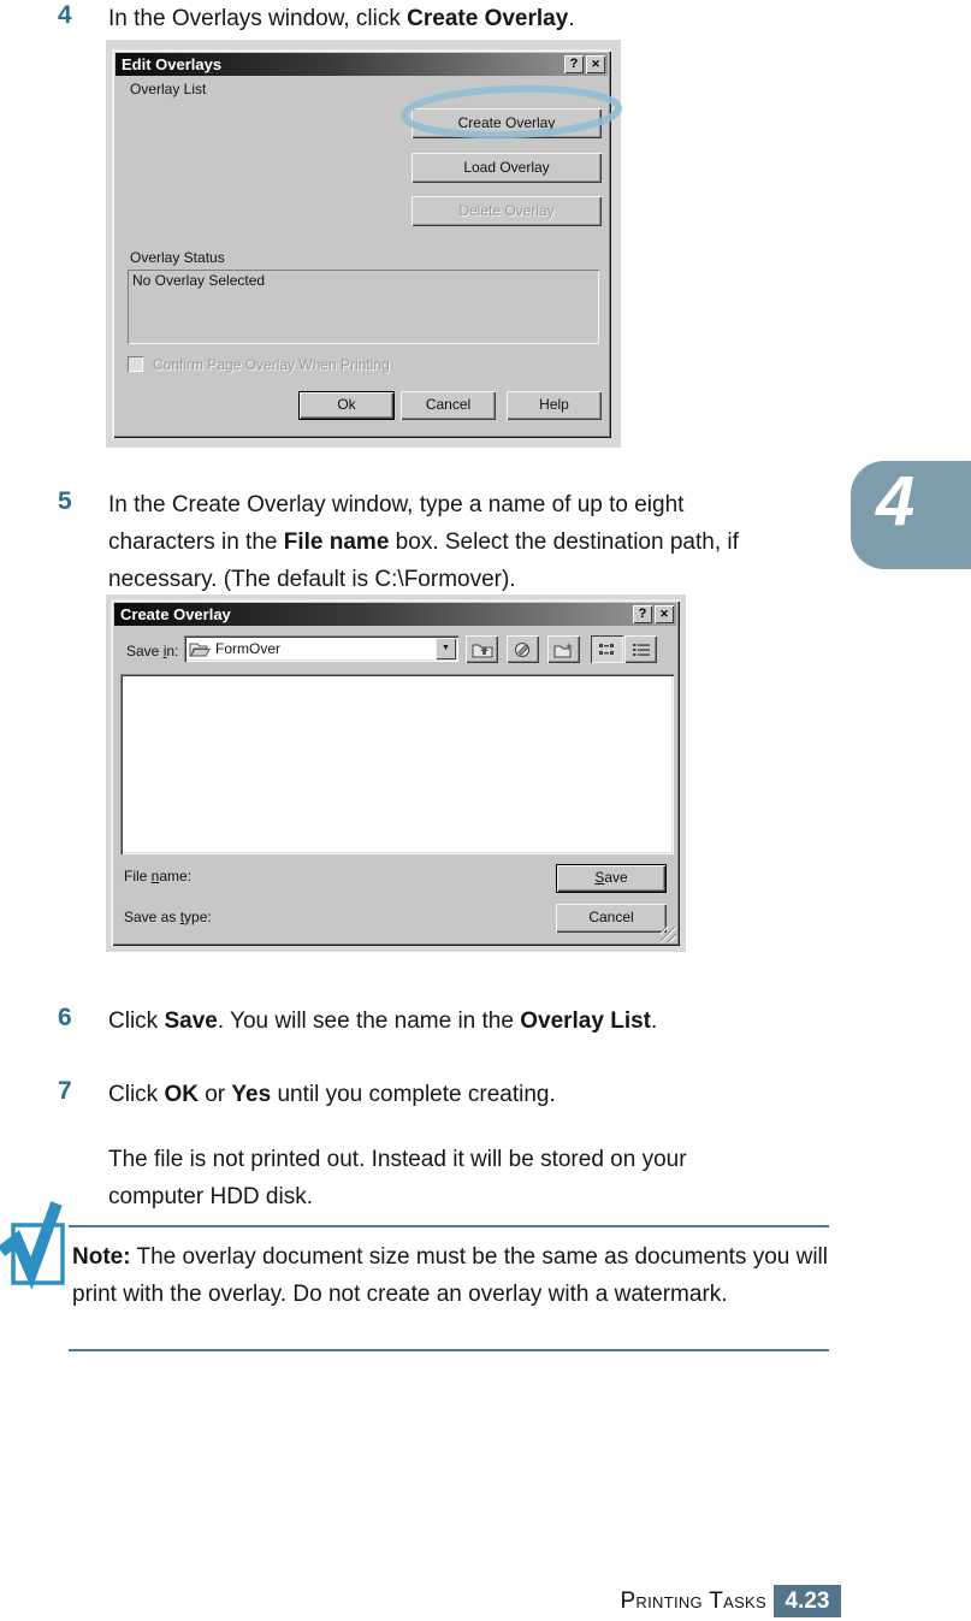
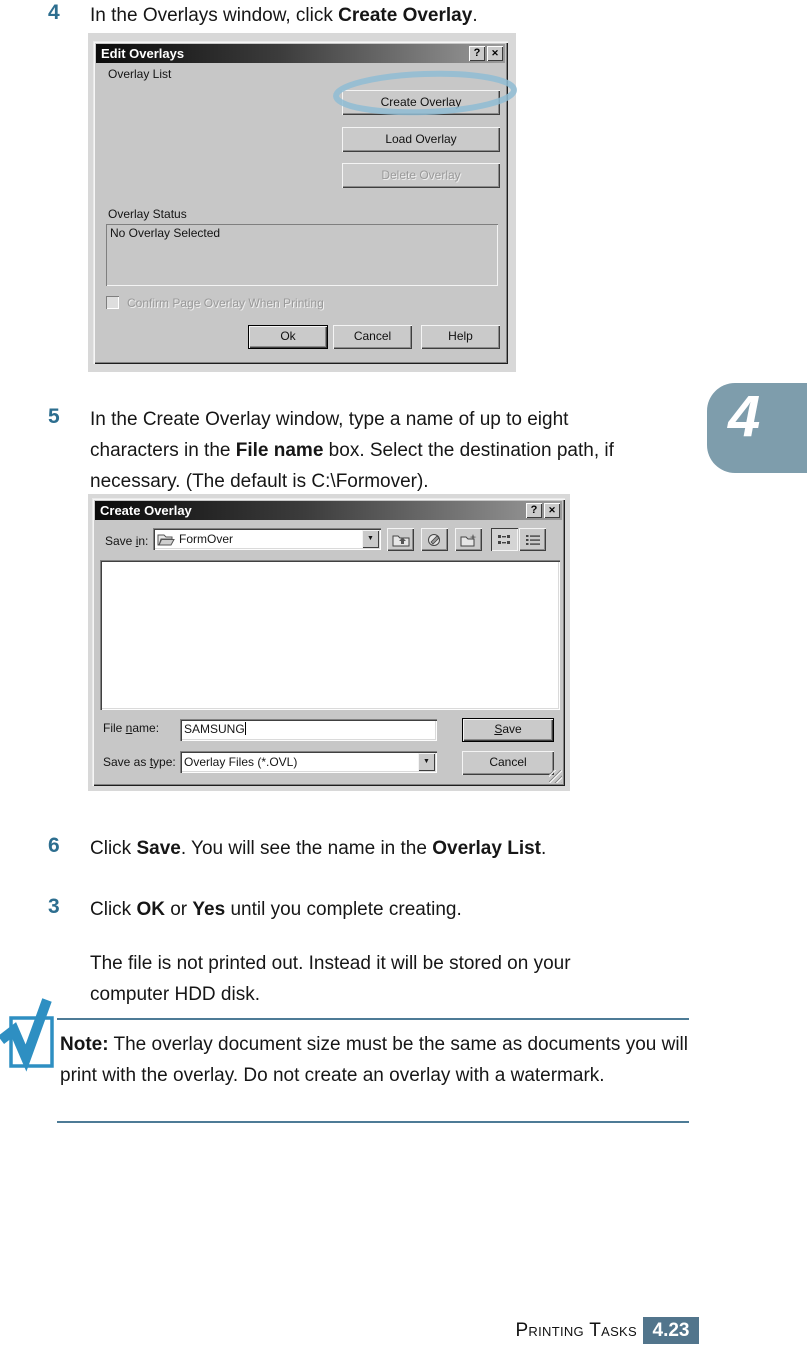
  4
  In the Overlays window, click Create Overlay.
  Edit Overlays
  ?
  ✕
  Overlay List
  Create Overlay
  Load Overlay
  Delete Overlay
  Overlay Status
  No Overlay Selected
  Confirm Page Overlay When Printing
  Ok
  Cancel
  Help
  5
  In the Create Overlay window, type a name of up to eight characters in the File name box. Select the destination path, if necessary. (The default is C:\Formover).
  4
  Create Overlay
  ?
  ✕
  Save in:
  FormOver
  File name:
+ SAMSUNG
  Save
  Save as type:
+ Overlay Files (*.OVL)
  Cancel
  6
  Click Save. You will see the name in the Overlay List.
- 7
+ 3
  Click OK or Yes until you complete creating.
  The file is not printed out. Instead it will be stored on your computer HDD disk.
  Note: The overlay document size must be the same as documents you will print with the overlay. Do not create an overlay with a watermark.
  Printing Tasks
  4.23
